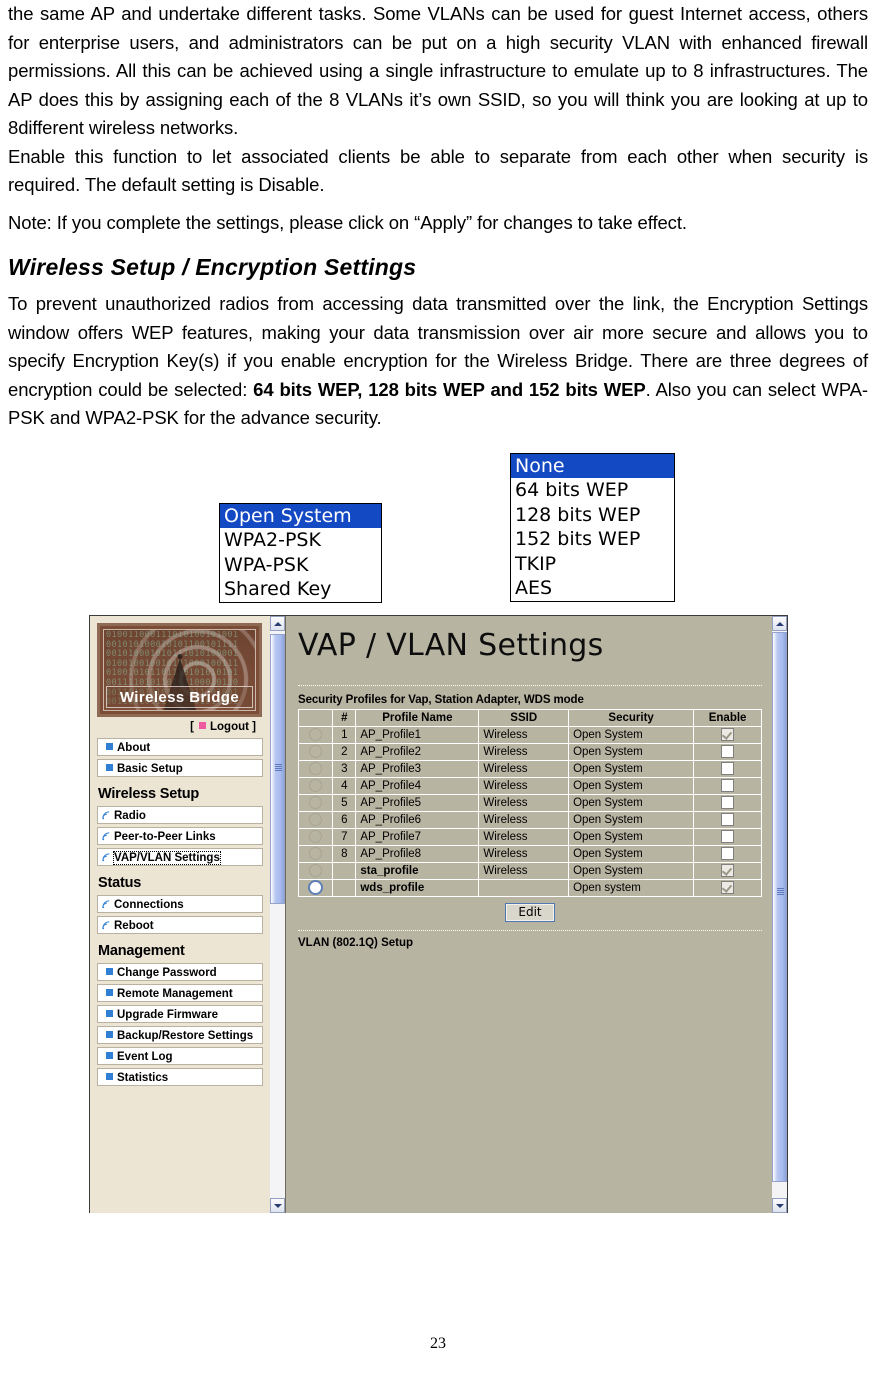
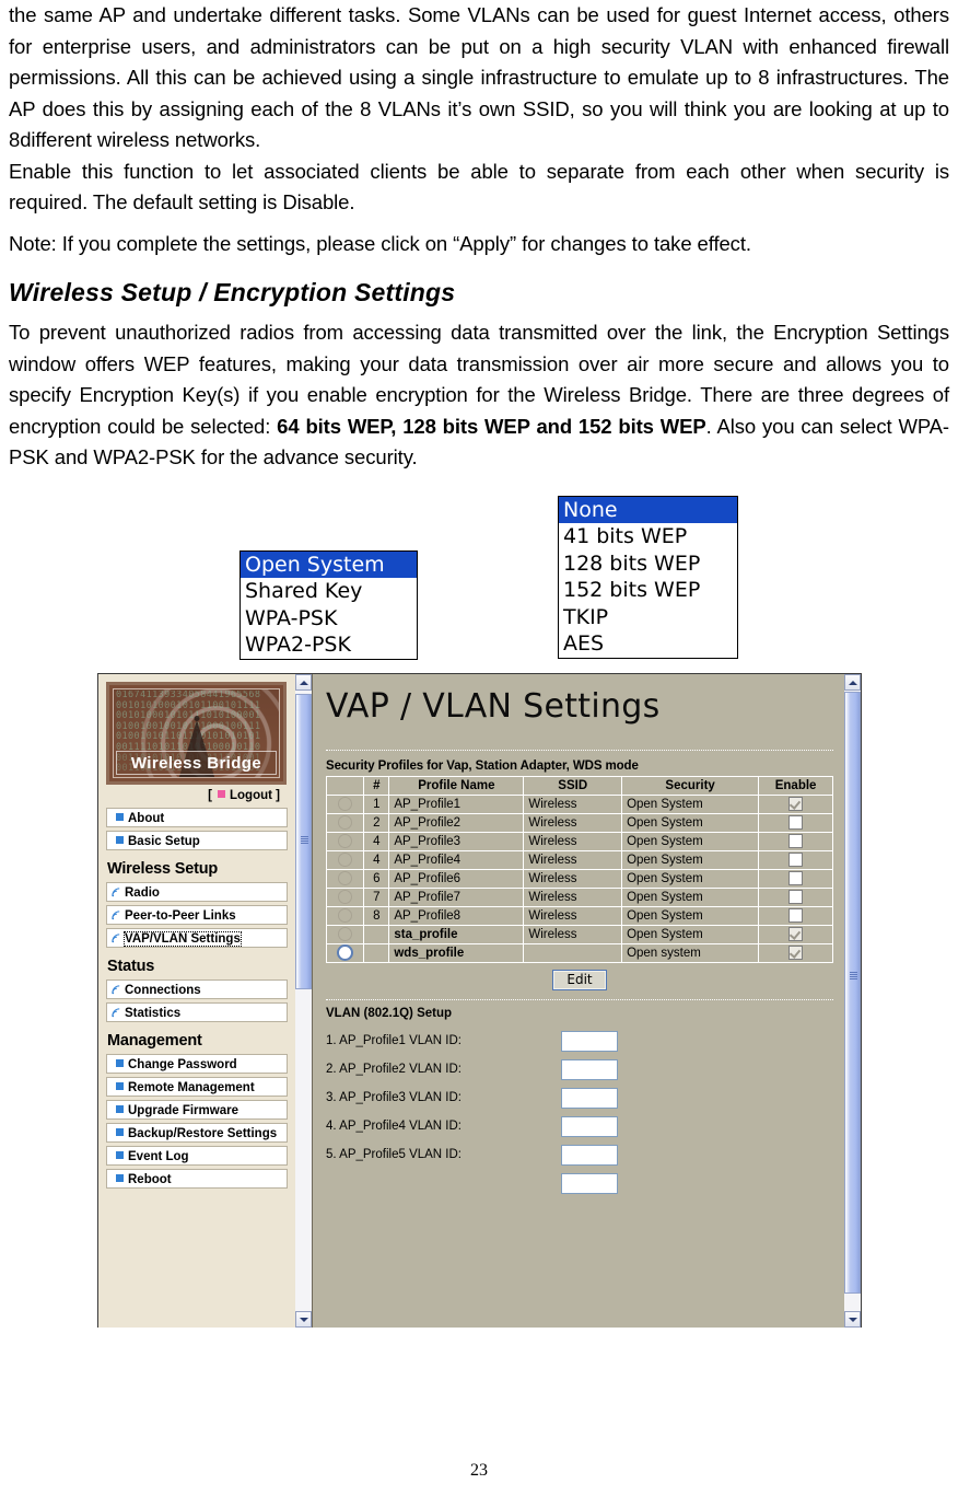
  the same AP and undertake different tasks. Some VLANs can be used for guest Internet access, others for enterprise users, and administrators can be put on a high security VLAN with enhanced firewall permissions. All this can be achieved using a single infrastructure to emulate up to 8 infrastructures. The AP does this by assigning each of the 8 VLANs it’s own SSID, so you will think you are looking at up to 8different wireless networks.
  Enable this function to let associated clients be able to separate from each other when security is required. The default setting is Disable.
  Note: If you complete the settings, please click on “Apply” for changes to take effect.
  Wireless Setup / Encryption Settings
  To prevent unauthorized radios from accessing data transmitted over the link, the Encryption Settings window offers WEP features, making your data transmission over air more secure and allows you to specify Encryption Key(s) if you enable encryption for the Wireless Bridge. There are three degrees of encryption could be selected: 64 bits WEP, 128 bits WEP and 152 bits WEP. Also you can select WPA-PSK and WPA2-PSK for the advance security.
  Open System
- WPA2-PSK
+ Shared Key
  WPA-PSK
- Shared Key
+ WPA2-PSK
  None
- 64 bits WEP
+ 41 bits WEP
  128 bits WEP
  152 bits WEP
  TKIP
  AES
- 010011000111010100101001
+ 016741139334058441965568
  001010100010101100101111
  001010001010111010100001
  010010010010101000100111
  010010101101110101010101
  001111010110103100010110
  001101010101010011101001
  001100101111010101011001
  Wireless Bridge
  [ Logout ]
  About
  Basic Setup
  Wireless Setup
  Radio
  Peer-to-Peer Links
  VAP/VLAN Settings
  Status
  Connections
- Reboot
+ Statistics
  Management
  Change Password
  Remote Management
  Upgrade Firmware
  Backup/Restore Settings
  Event Log
- Statistics
+ Reboot
  VAP / VLAN Settings
  Security Profiles for Vap, Station Adapter, WDS mode
  	#	Profile Name	SSID	Security	Enable
  	1	AP_Profile1	Wireless	Open System
  	2	AP_Profile2	Wireless	Open System
- 	3	AP_Profile3	Wireless	Open System
+ 	4	AP_Profile3	Wireless	Open System
  	4	AP_Profile4	Wireless	Open System
- 	5	AP_Profile5	Wireless	Open System
  	6	AP_Profile6	Wireless	Open System
  	7	AP_Profile7	Wireless	Open System
  	8	AP_Profile8	Wireless	Open System
  		sta_profile	Wireless	Open System
  		wds_profile		Open system
  Edit
  VLAN (802.1Q) Setup
+ 1. AP_Profile1 VLAN ID:
+ 2. AP_Profile2 VLAN ID:
+ 3. AP_Profile3 VLAN ID:
+ 4. AP_Profile4 VLAN ID:
+ 5. AP_Profile5 VLAN ID:
  23
